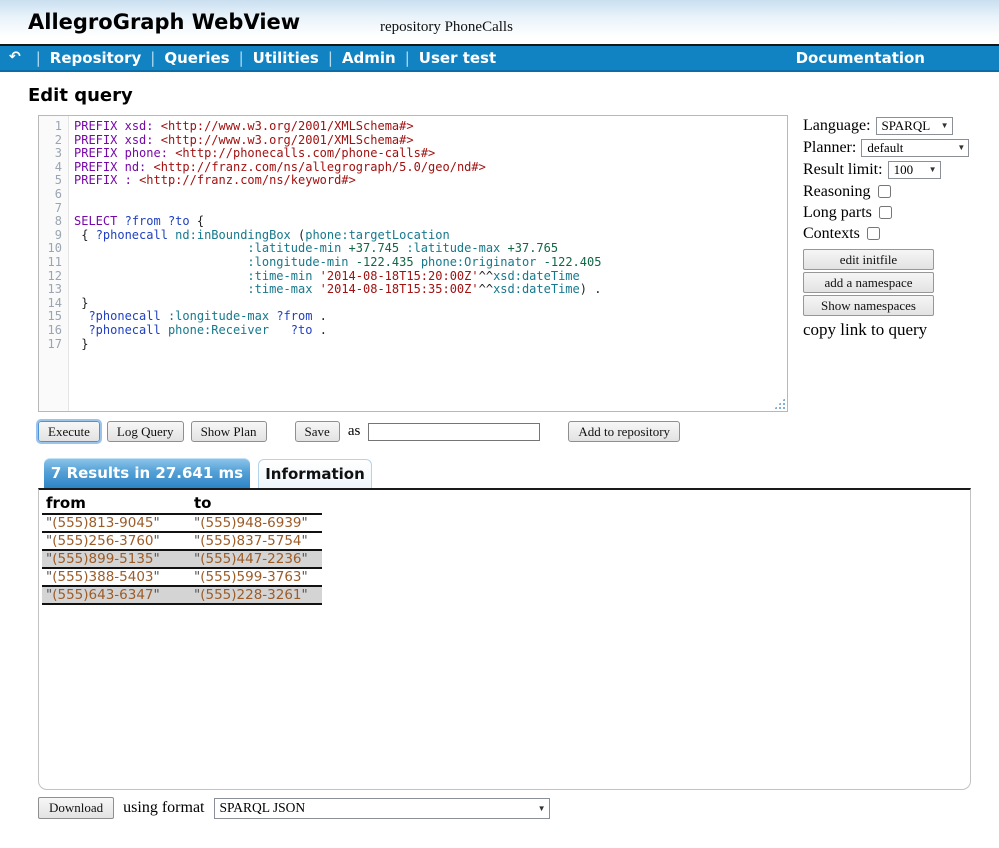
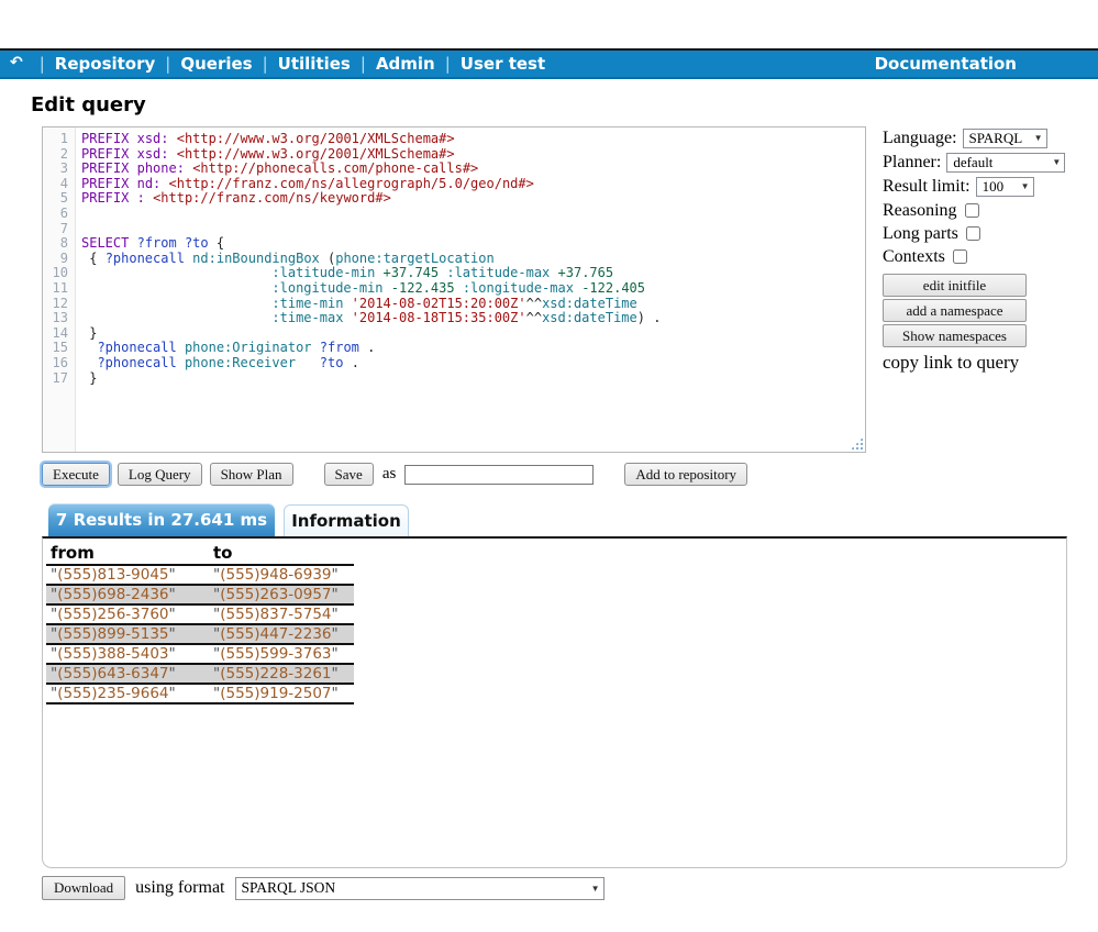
- AllegroGraph WebView
- repository PhoneCalls
  ↶
  |
  Repository
  |
  Queries
  |
  Utilities
  |
  Admin
  |
  User test
  Documentation
  Edit query
  1
  2
  3
  4
  5
  6
  7
  8
  9
  10
  11
  12
  13
  14
  15
  16
  17
  PREFIX xsd: <http://www.w3.org/2001/XMLSchema#>
  PREFIX xsd: <http://www.w3.org/2001/XMLSchema#>
  PREFIX phone: <http://phonecalls.com/phone-calls#>
  PREFIX nd: <http://franz.com/ns/allegrograph/5.0/geo/nd#>
  PREFIX : <http://franz.com/ns/keyword#>
  SELECT ?from ?to {
  { ?phonecall nd:inBoundingBox (phone:targetLocation
  :latitude-min +37.745 :latitude-max +37.765
- :longitude-min -122.435 phone:Originator -122.405
+ :longitude-min -122.435 :longitude-max -122.405
- :time-min '2014-08-18T15:20:00Z'^^xsd:dateTime
+ :time-min '2014-08-02T15:20:00Z'^^xsd:dateTime
  :time-max '2014-08-18T15:35:00Z'^^xsd:dateTime) .
  }
- ?phonecall :longitude-max ?from .
+ ?phonecall phone:Originator ?from .
  ?phonecall phone:Receiver ?to .
  }
  Language:
  SPARQL
  ▼
  Planner:
  default
  ▼
  Result limit:
  100
  ▼
  Reasoning
  Long parts
  Contexts
  edit initfile
  add a namespace
  Show namespaces
  copy link to query
  Execute
  Log Query
  Show Plan
  Save
  as
  Add to repository
  7 Results in 27.641 ms
  Information
  from	to
  "(555)813-9045"	"(555)948-6939"
+ "(555)698-2436"	"(555)263-0957"
  "(555)256-3760"	"(555)837-5754"
  "(555)899-5135"	"(555)447-2236"
  "(555)388-5403"	"(555)599-3763"
  "(555)643-6347"	"(555)228-3261"
+ "(555)235-9664"	"(555)919-2507"
  Download
  using format
  SPARQL JSON
  ▼
